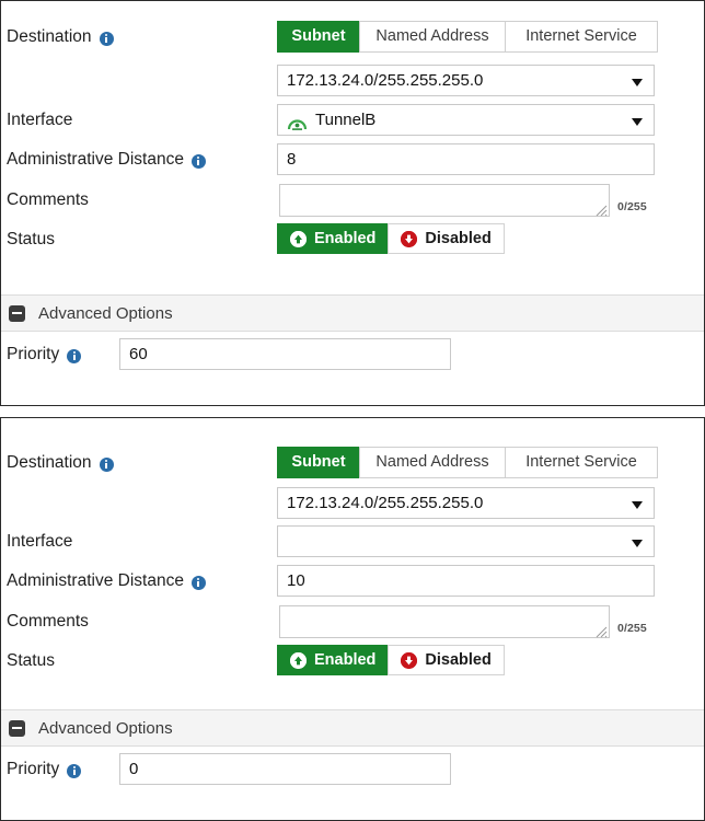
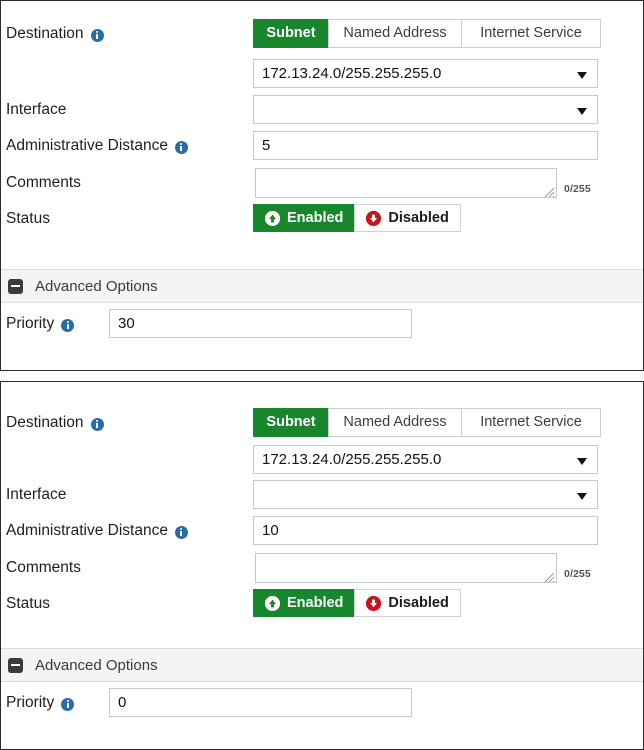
  Destination
  Subnet
  Named Address
  Internet Service
  172.13.24.0/255.255.255.0
  Interface
- TunnelB
  Administrative Distance
- 8
+ 5
  Comments
  0/255
  Status
  Enabled
  Disabled
  Advanced Options
  Priority
- 60
+ 30
  Destination
  Subnet
  Named Address
  Internet Service
  172.13.24.0/255.255.255.0
  Interface
  Administrative Distance
  10
  Comments
  0/255
  Status
  Enabled
  Disabled
  Advanced Options
  Priority
  0
